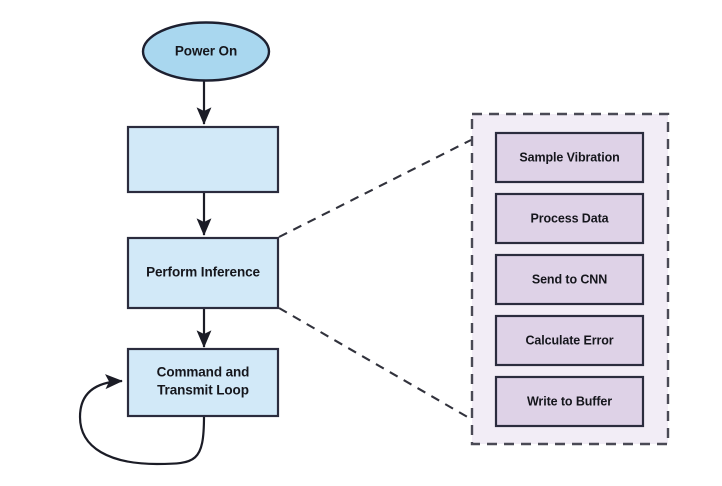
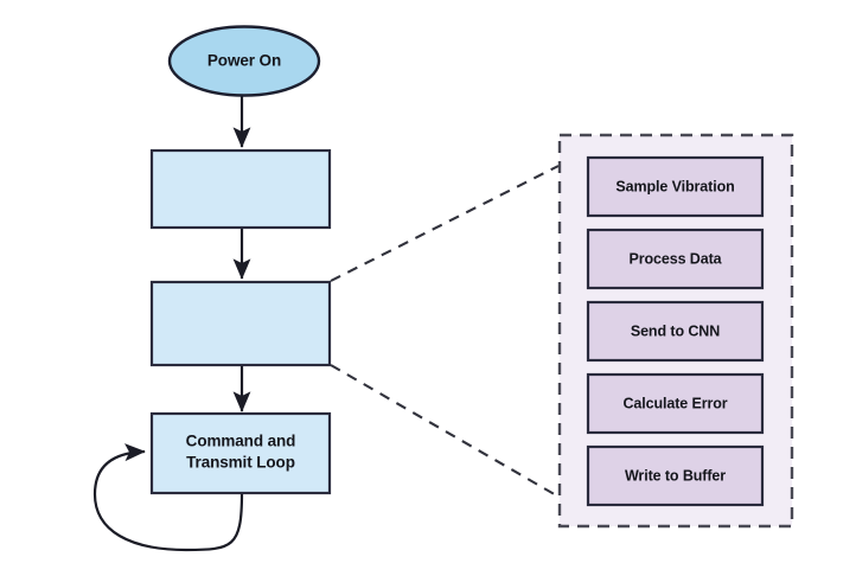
  Power On
- Perform Inference
  Command and
  Transmit Loop
  Sample Vibration
  Process Data
  Send to CNN
  Calculate Error
  Write to Buffer
